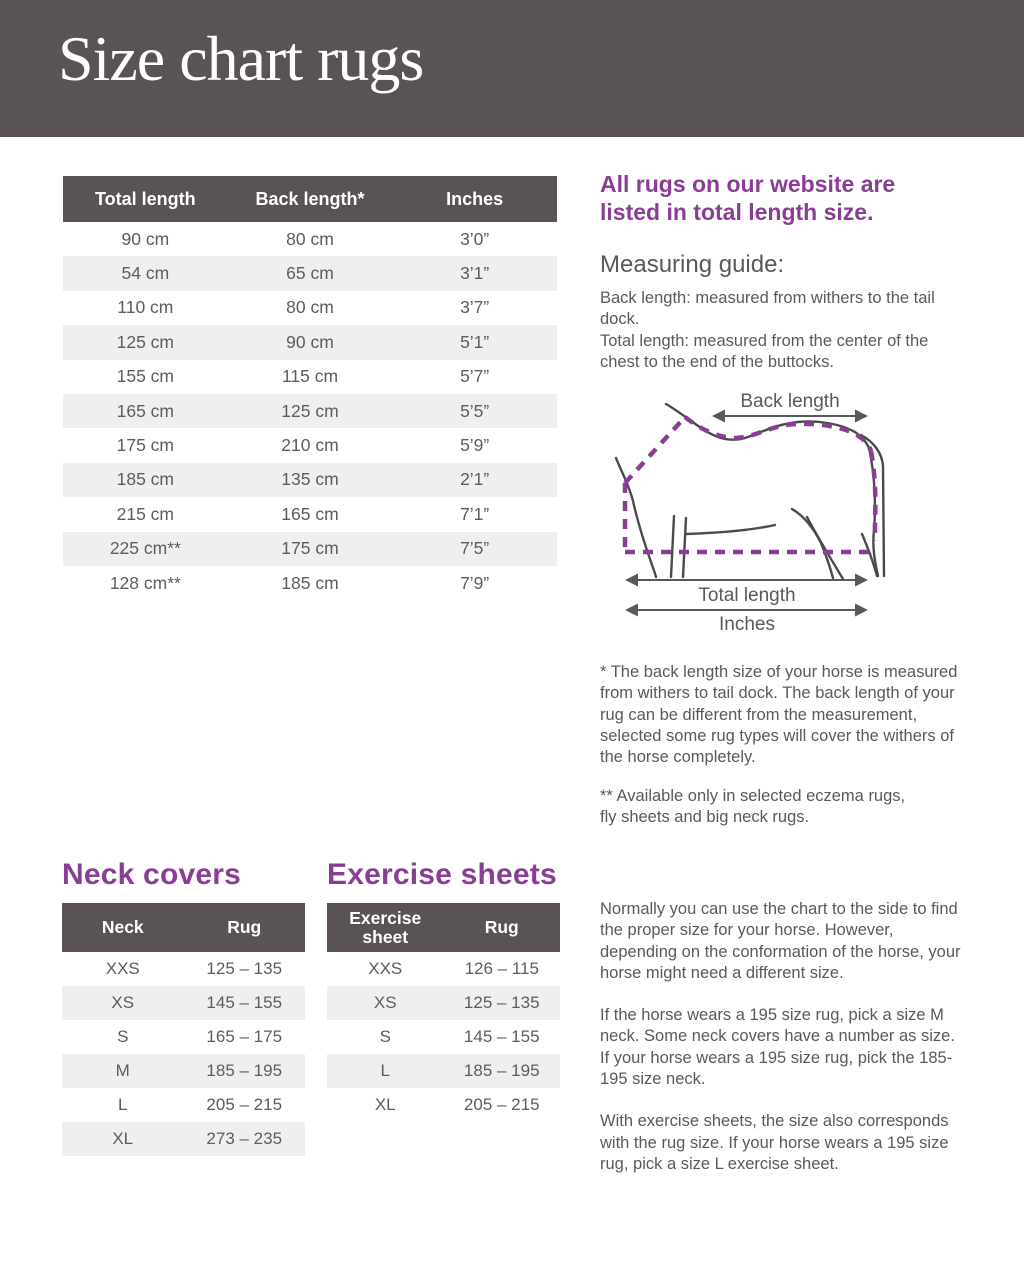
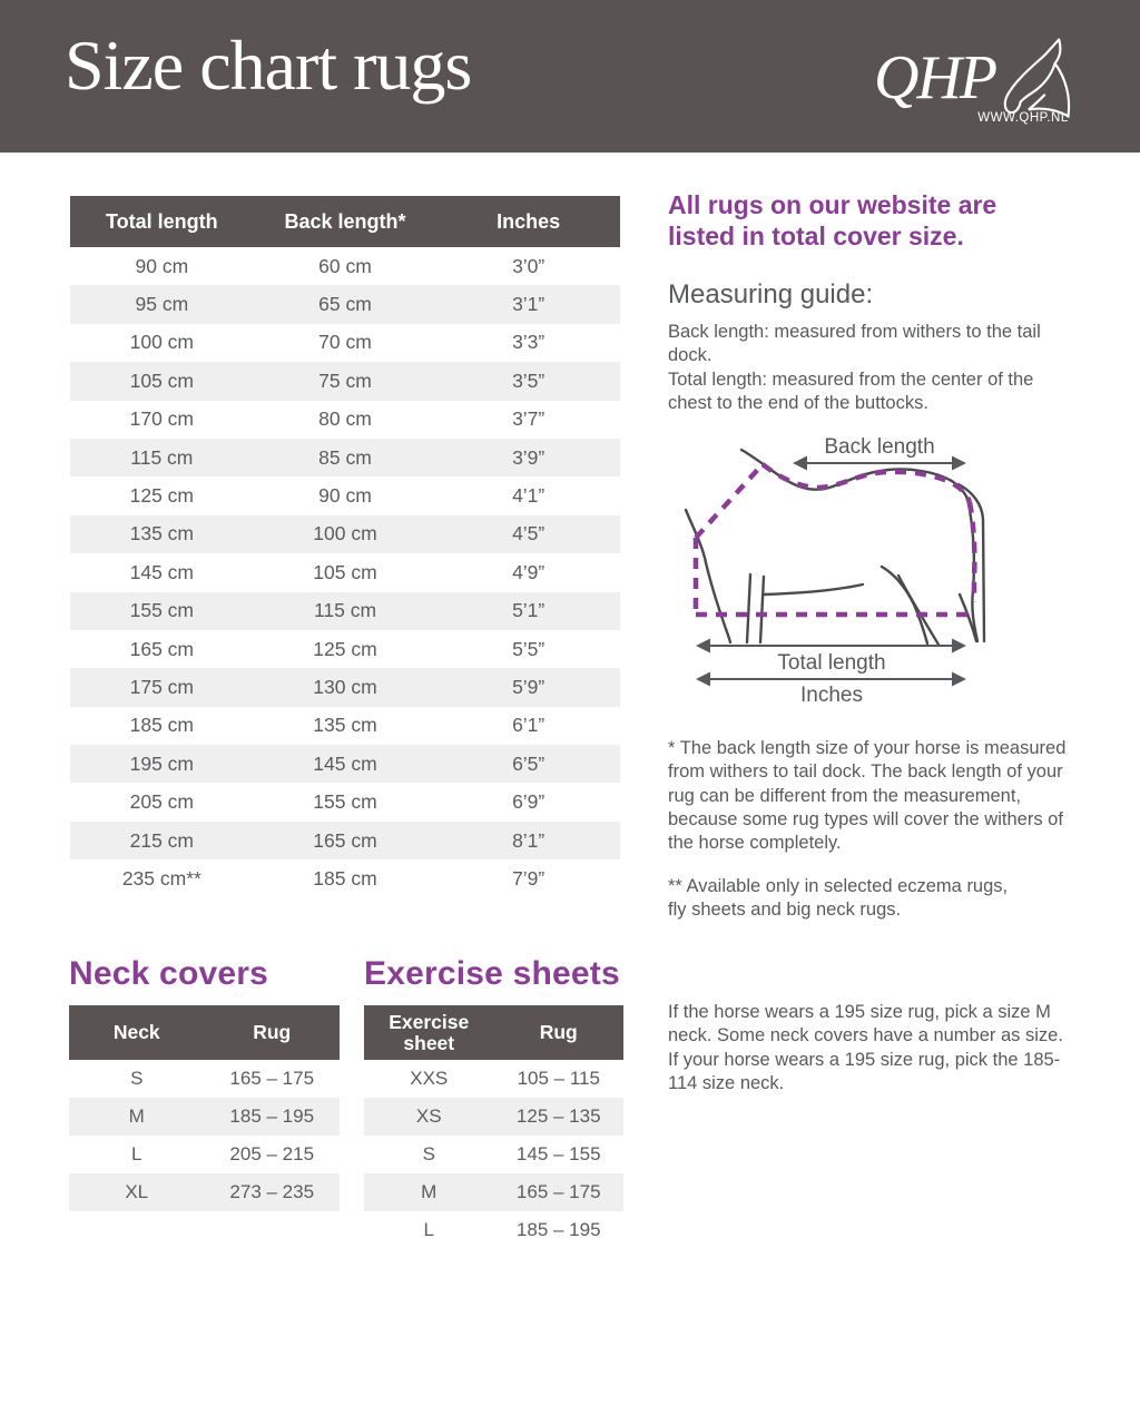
  Size chart rugs
+ QHP
+ WWW.QHP.NL
  Total length	Back length*	Inches
- 90 cm	80 cm	3’0”
+ 90 cm	60 cm	3’0”
- 54 cm	65 cm	3’1”
+ 95 cm	65 cm	3’1”
+ 100 cm	70 cm	3’3”
+ 105 cm	75 cm	3’5”
- 110 cm	80 cm	3’7”
+ 170 cm	80 cm	3’7”
+ 115 cm	85 cm	3’9”
- 125 cm	90 cm	5’1”
+ 125 cm	90 cm	4’1”
+ 135 cm	100 cm	4’5”
+ 145 cm	105 cm	4’9”
- 155 cm	115 cm	5’7”
+ 155 cm	115 cm	5’1”
  165 cm	125 cm	5’5”
- 175 cm	210 cm	5’9”
+ 175 cm	130 cm	5’9”
- 185 cm	135 cm	2’1”
+ 185 cm	135 cm	6’1”
+ 195 cm	145 cm	6’5”
+ 205 cm	155 cm	6’9”
- 215 cm	165 cm	7’1”
+ 215 cm	165 cm	8’1”
- 225 cm**	175 cm	7’5”
- 128 cm**	185 cm	7’9”
+ 235 cm**	185 cm	7’9”
- All rugs on our website are listed in total length size.
+ All rugs on our website are listed in total cover size.
  Measuring guide:
  Back length: measured from withers to the tail dock.
  Total length: measured from the center of the chest to the end of the buttocks.
  Back length
  Total length
  Inches
- * The back length size of your horse is measured from withers to tail dock. The back length of your rug can be different from the measurement, selected some rug types will cover the withers of the horse completely.
+ * The back length size of your horse is measured from withers to tail dock. The back length of your rug can be different from the measurement, because some rug types will cover the withers of the horse completely.
  ** Available only in selected eczema rugs,
  fly sheets and big neck rugs.
  Neck covers
  Neck	Rug
- XXS	125 – 135
- XS	145 – 155
  S	165 – 175
  M	185 – 195
  L	205 – 215
  XL	273 – 235
  Exercise sheets
  Exercise sheet	Rug
- XXS	126 – 115
+ XXS	105 – 115
  XS	125 – 135
  S	145 – 155
+ M	165 – 175
  L	185 – 195
- XL	205 – 215
- Normally you can use the chart to the side to find the proper size for your horse. However, depending on the conformation of the horse, your horse might need a different size.
- If the horse wears a 195 size rug, pick a size M neck. Some neck covers have a number as size. If your horse wears a 195 size rug, pick the 185-195 size neck.
+ If the horse wears a 195 size rug, pick a size M neck. Some neck covers have a number as size. If your horse wears a 195 size rug, pick the 185-114 size neck.
- With exercise sheets, the size also corresponds with the rug size. If your horse wears a 195 size rug, pick a size L exercise sheet.
